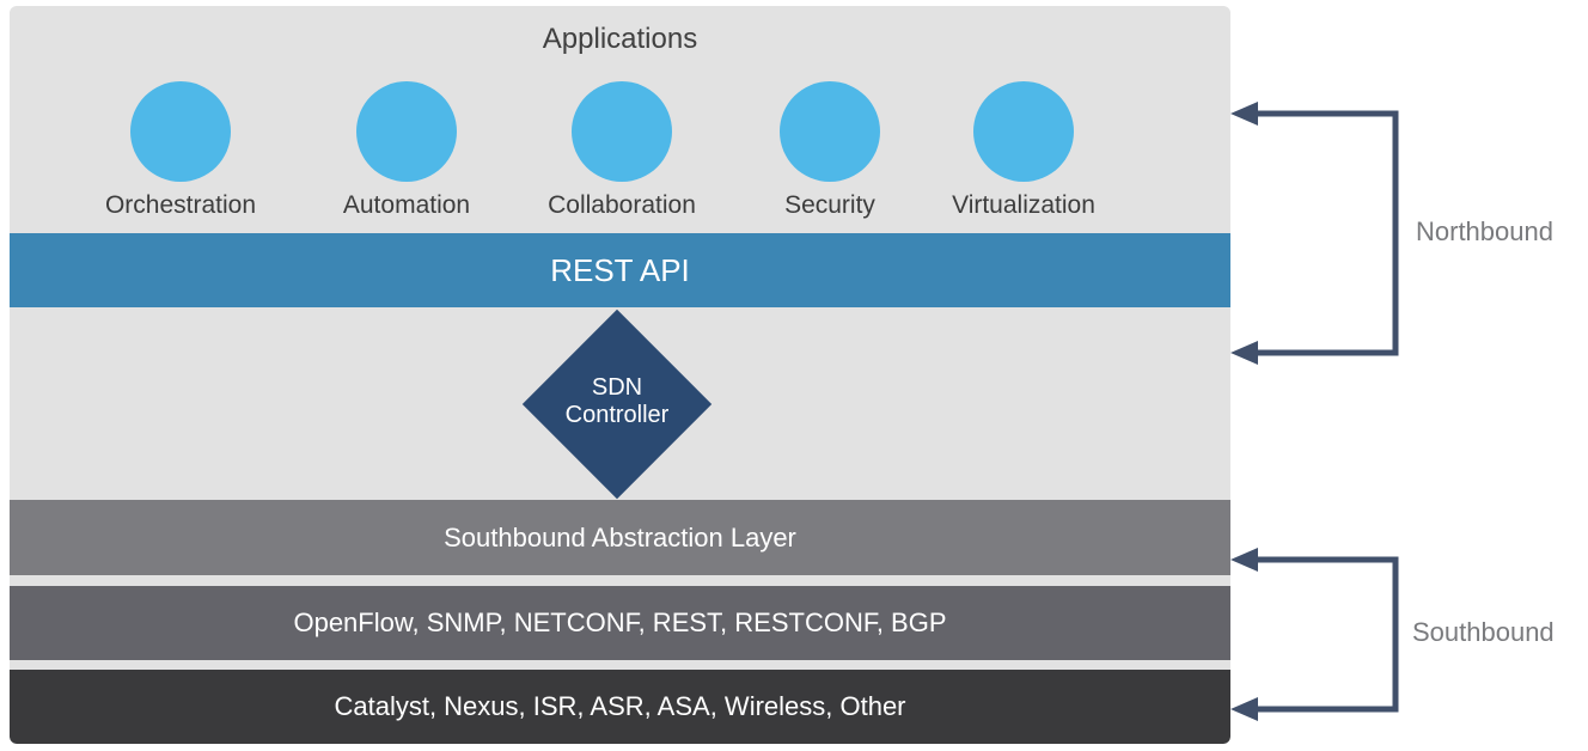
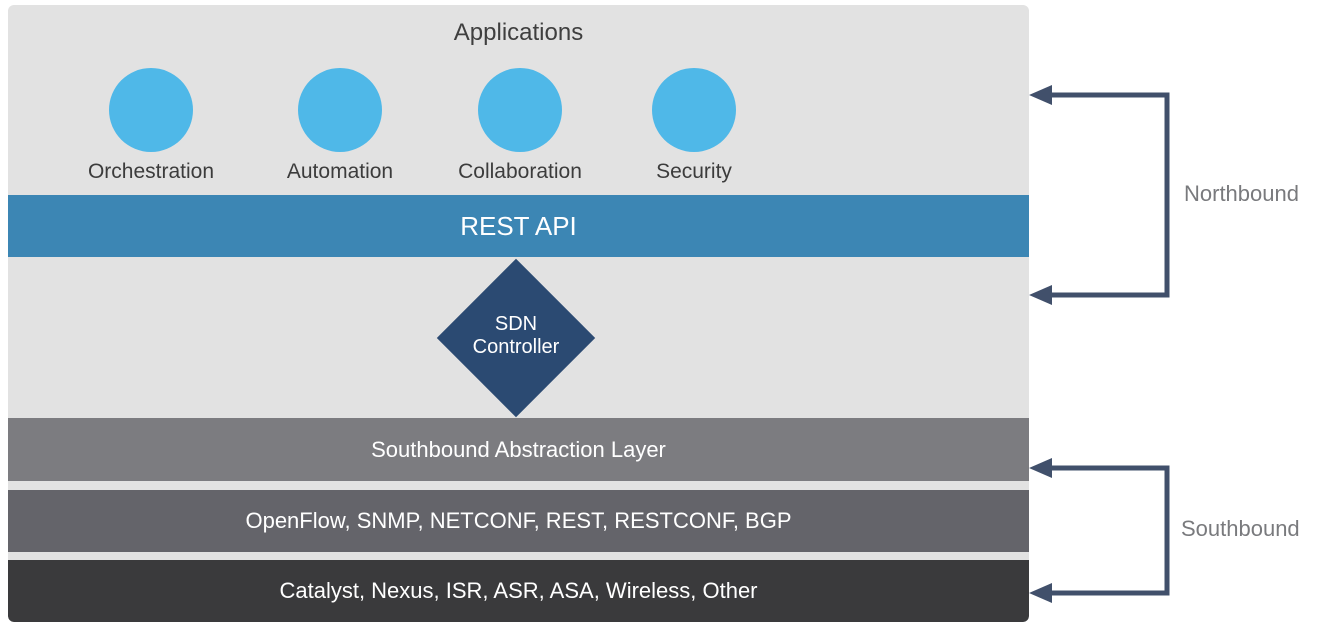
  Applications
  Orchestration
  Automation
  Collaboration
  Security
- Virtualization
  REST API
  SDN
  Controller
  Southbound Abstraction Layer
  OpenFlow, SNMP, NETCONF, REST, RESTCONF, BGP
  Catalyst, Nexus, ISR, ASR, ASA, Wireless, Other
  Northbound
  Southbound
